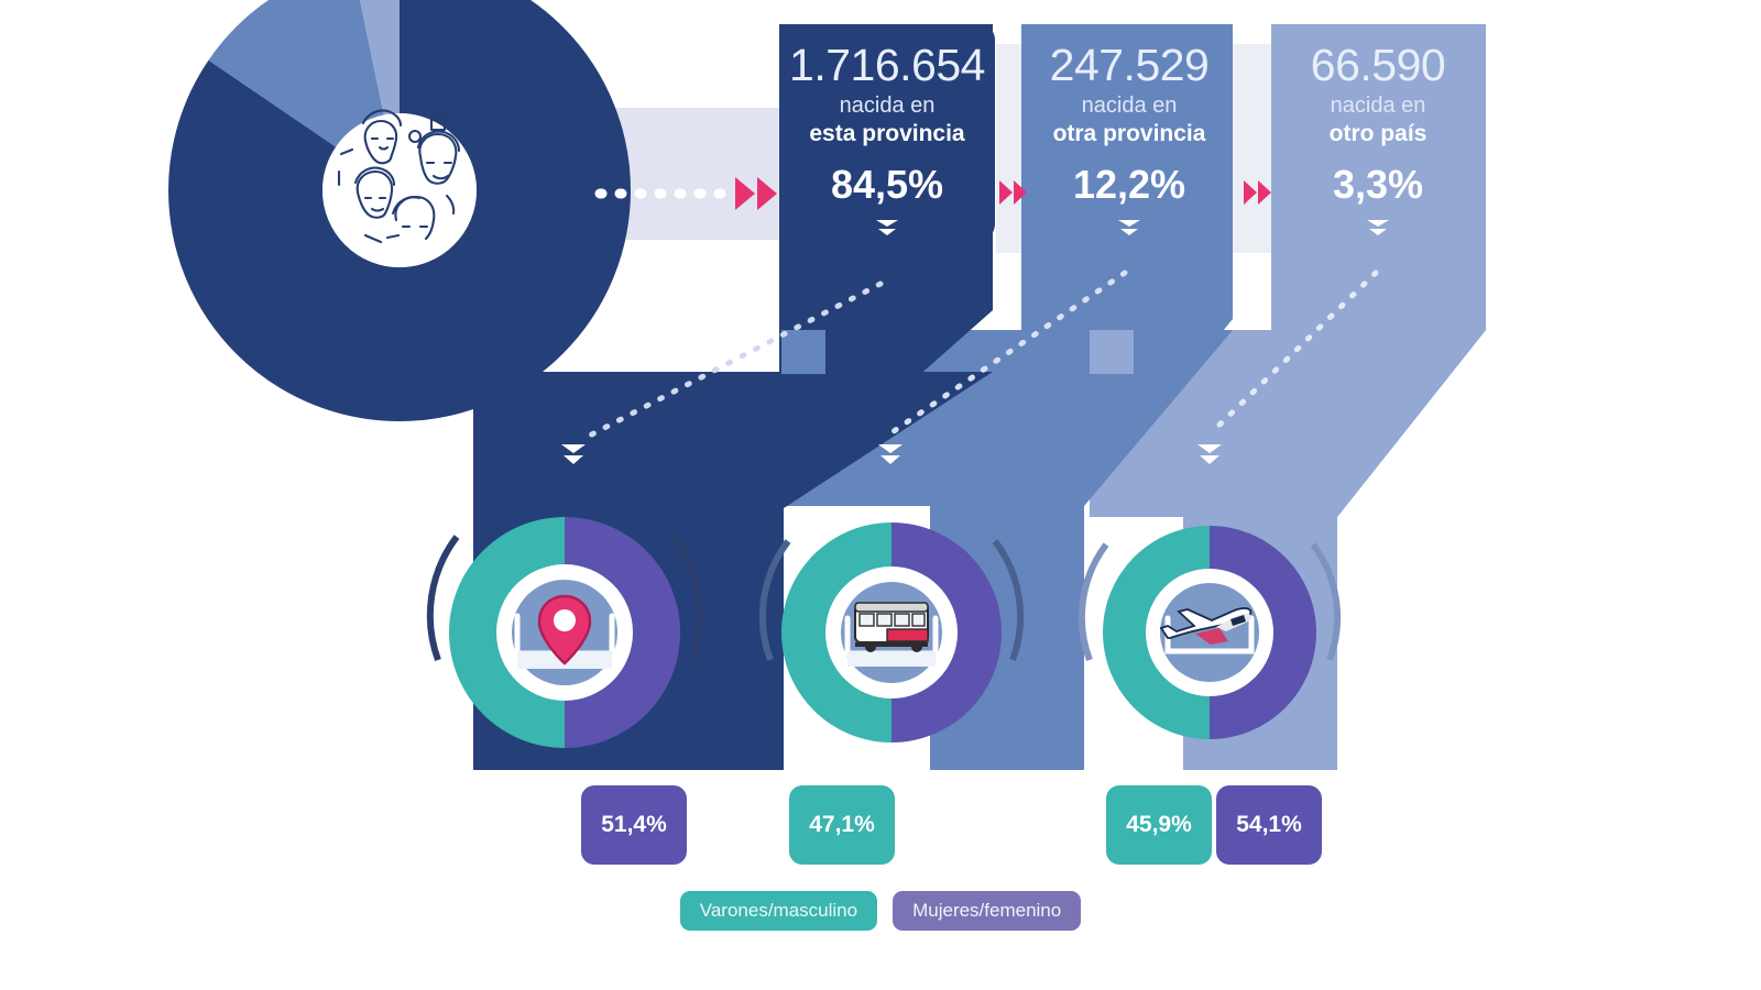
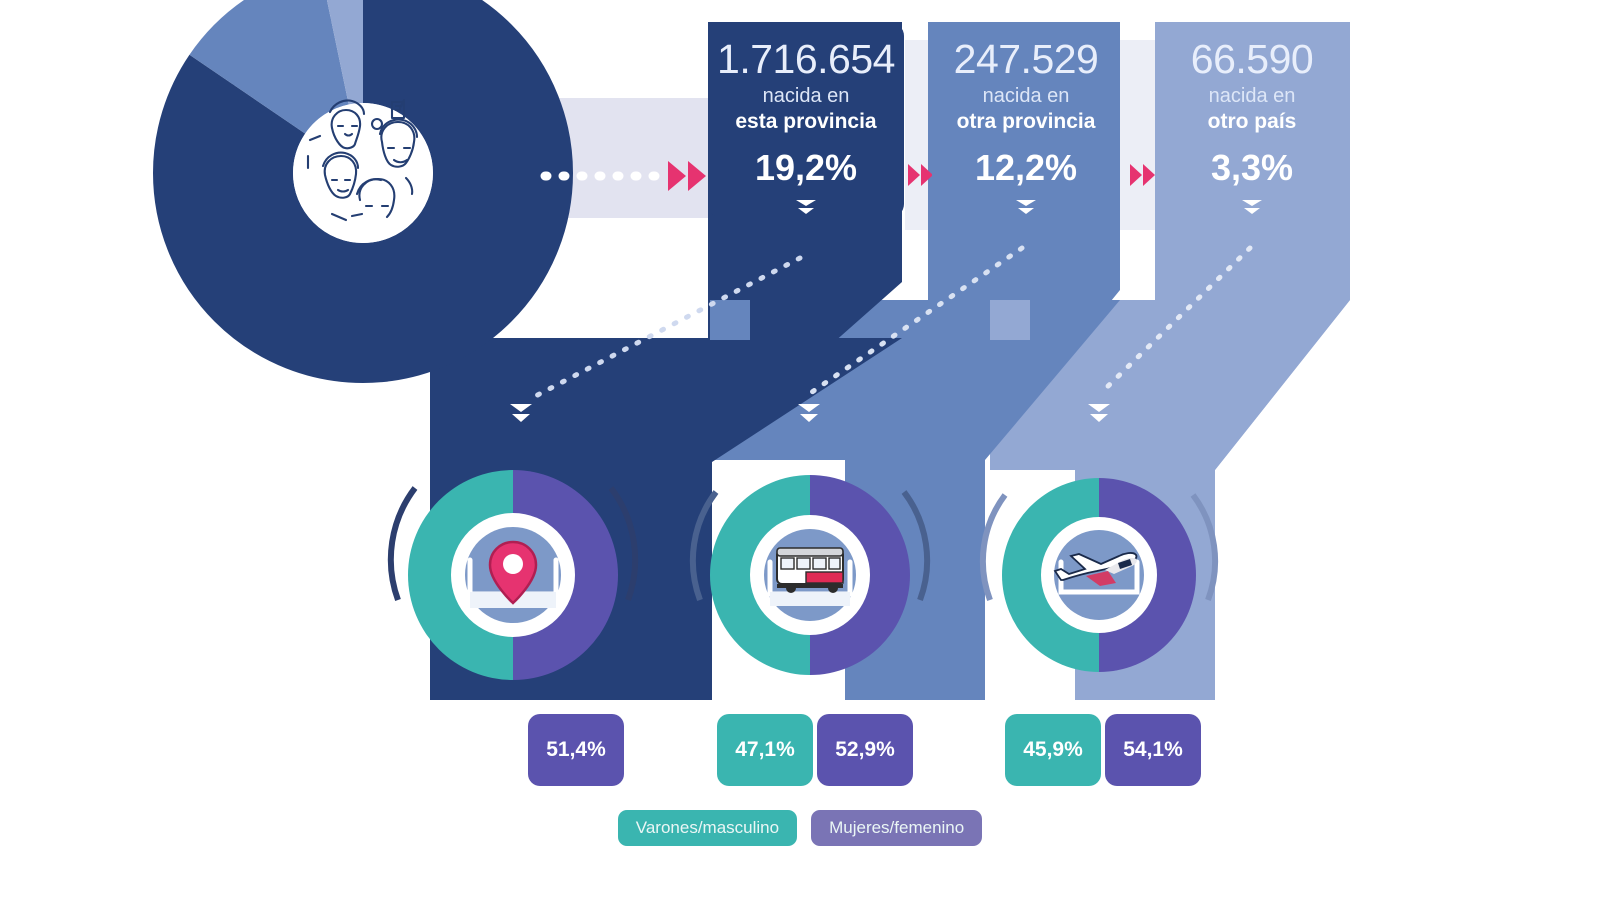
  1.716.654
  nacida en
  esta provincia
- 84,5%
+ 19,2%
  247.529
  nacida en
  otra provincia
  12,2%
  66.590
  nacida en
  otro país
  3,3%
  51,4%
  47,1%
+ 52,9%
  45,9%
  54,1%
  Varones/masculino
  Mujeres/femenino
